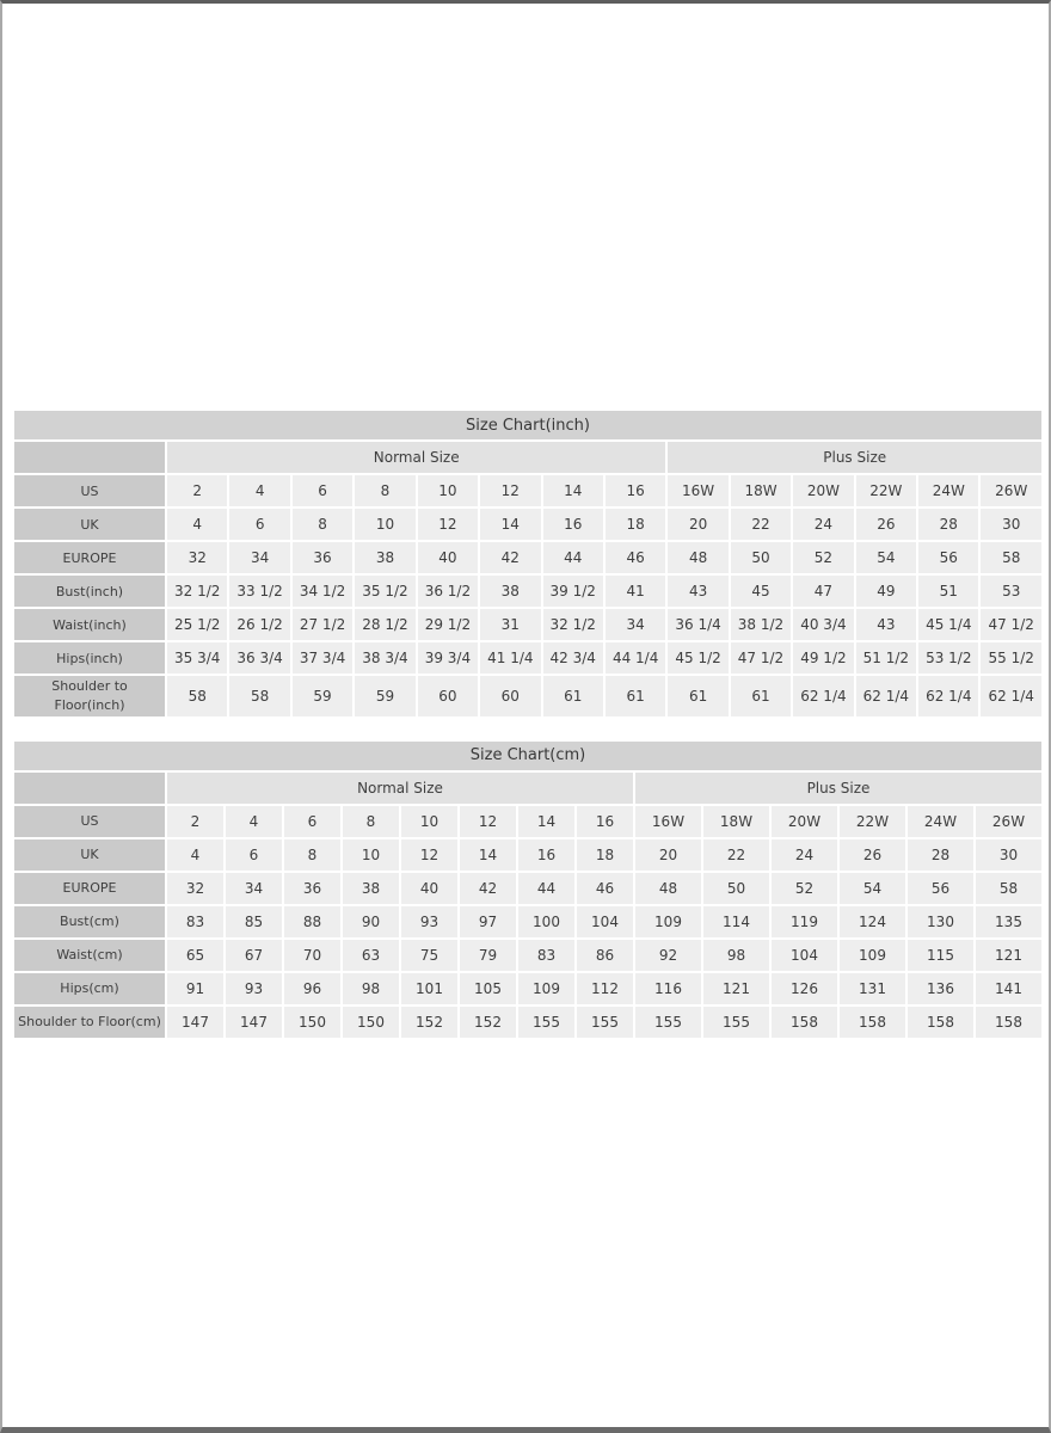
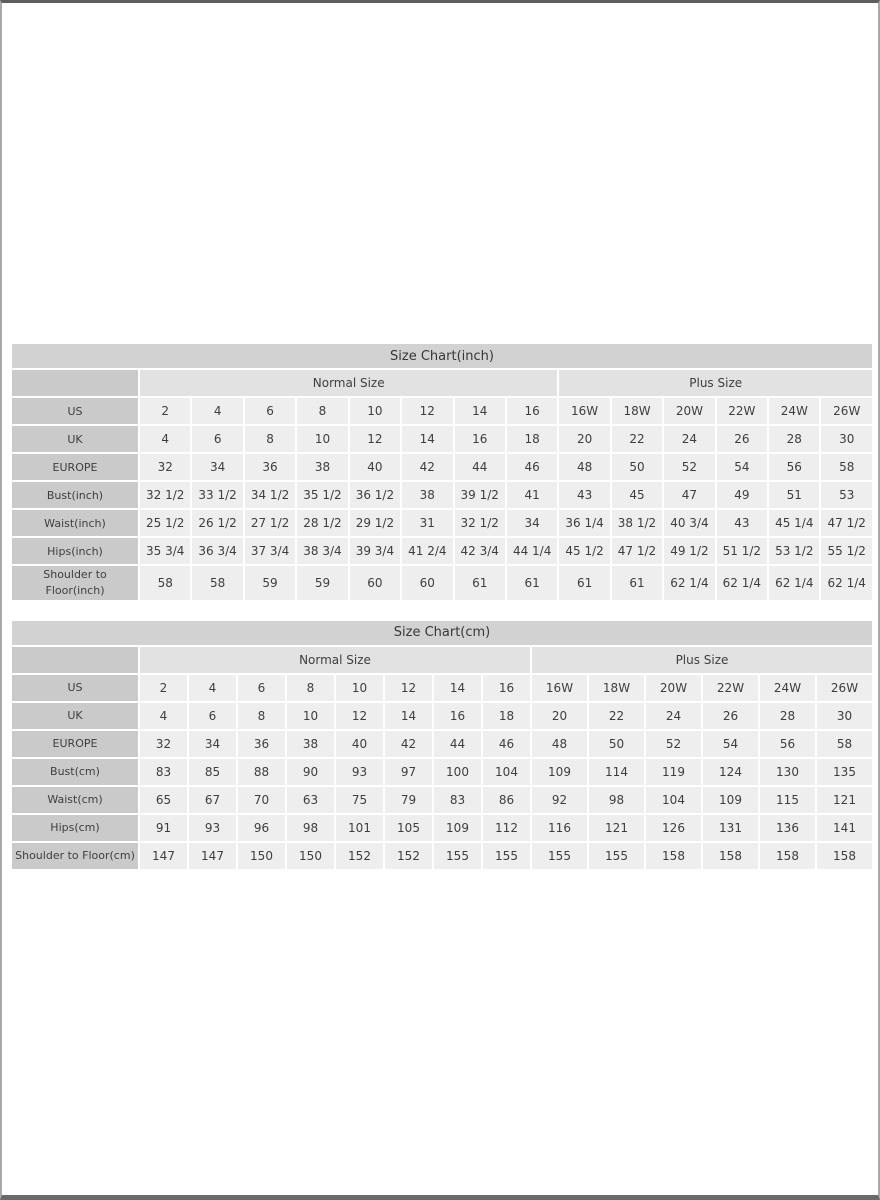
  Size Chart(inch)
  	Normal Size	Plus Size
  US	2	4	6	8	10	12	14	16	16W	18W	20W	22W	24W	26W
  UK	4	6	8	10	12	14	16	18	20	22	24	26	28	30
  EUROPE	32	34	36	38	40	42	44	46	48	50	52	54	56	58
  Bust(inch)	32 1/2	33 1/2	34 1/2	35 1/2	36 1/2	38	39 1/2	41	43	45	47	49	51	53
  Waist(inch)	25 1/2	26 1/2	27 1/2	28 1/2	29 1/2	31	32 1/2	34	36 1/4	38 1/2	40 3/4	43	45 1/4	47 1/2
- Hips(inch)	35 3/4	36 3/4	37 3/4	38 3/4	39 3/4	41 1/4	42 3/4	44 1/4	45 1/2	47 1/2	49 1/2	51 1/2	53 1/2	55 1/2
+ Hips(inch)	35 3/4	36 3/4	37 3/4	38 3/4	39 3/4	41 2/4	42 3/4	44 1/4	45 1/2	47 1/2	49 1/2	51 1/2	53 1/2	55 1/2
  Shoulder to Floor(inch)	58	58	59	59	60	60	61	61	61	61	62 1/4	62 1/4	62 1/4	62 1/4
  Size Chart(cm)
  	Normal Size	Plus Size
  US	2	4	6	8	10	12	14	16	16W	18W	20W	22W	24W	26W
  UK	4	6	8	10	12	14	16	18	20	22	24	26	28	30
  EUROPE	32	34	36	38	40	42	44	46	48	50	52	54	56	58
  Bust(cm)	83	85	88	90	93	97	100	104	109	114	119	124	130	135
  Waist(cm)	65	67	70	63	75	79	83	86	92	98	104	109	115	121
  Hips(cm)	91	93	96	98	101	105	109	112	116	121	126	131	136	141
  Shoulder to Floor(cm)	147	147	150	150	152	152	155	155	155	155	158	158	158	158
